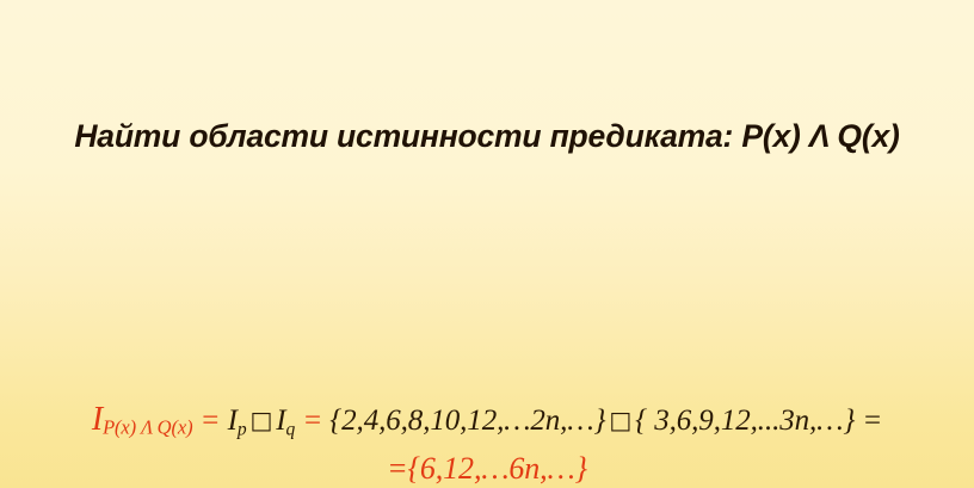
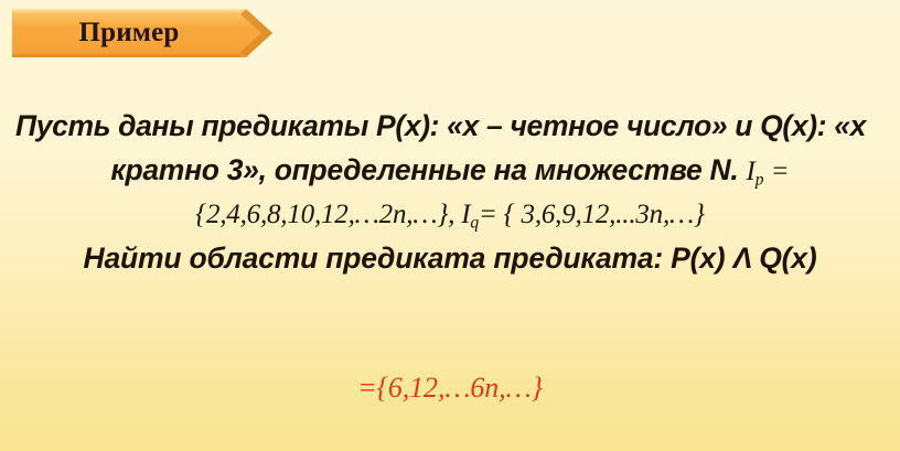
+ Пример
+ Пусть даны предикаты P(x): «x – четное число» и Q(x): «x
+ кратно 3», определенные на множестве N. Ip =
+ {2,4,6,8,10,12,…2n,…}, Iq= { 3,6,9,12,...3n,…}
- Найти области истинности предиката: P(x) Λ Q(x)
+ Найти области предиката предиката: P(x) Λ Q(x)
- IP(x) Λ Q(x) = Ip □ Iq = {2,4,6,8,10,12,…2n,…} □ { 3,6,9,12,...3n,…} =
  ={6,12,…6n,…}
